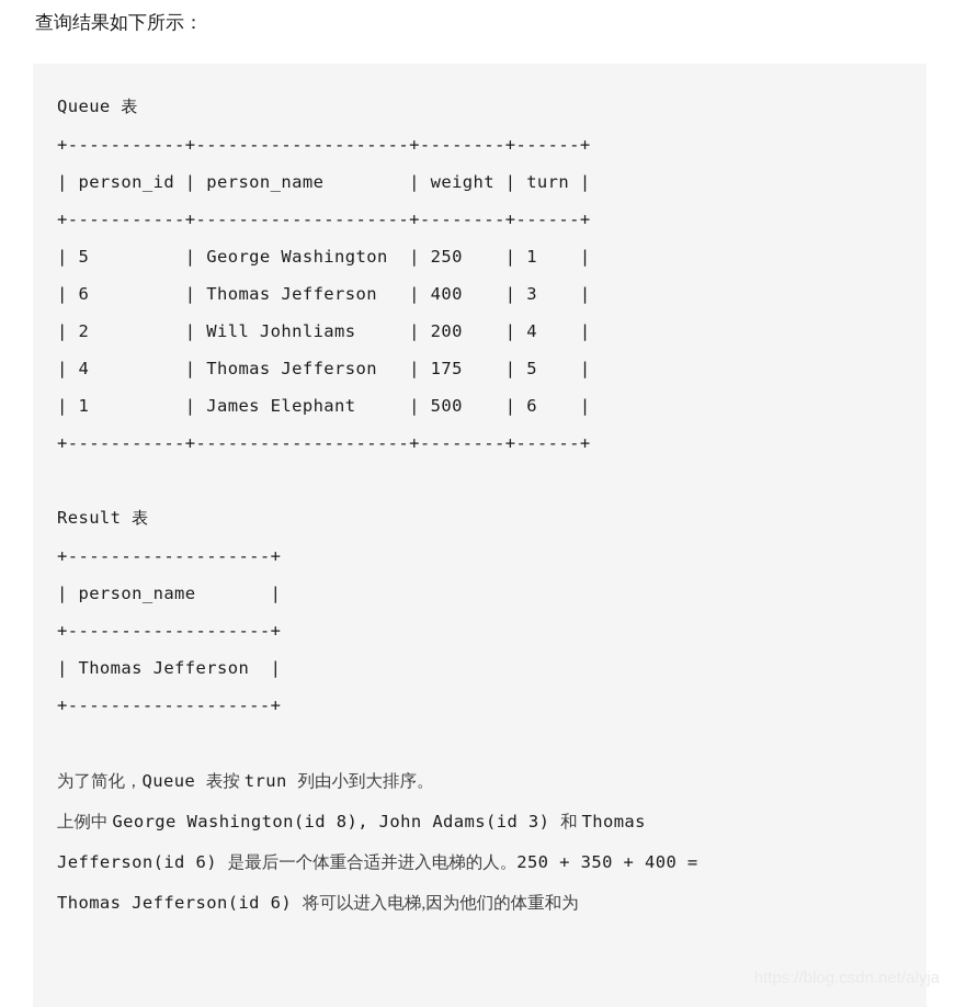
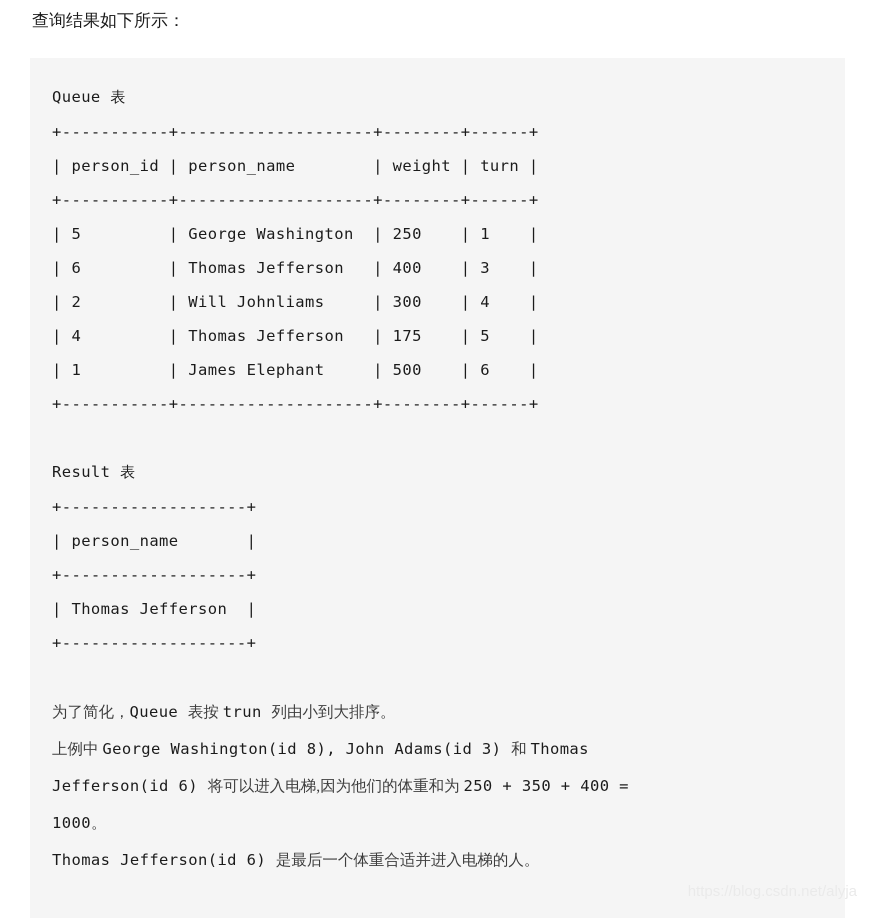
  查询结果如下所示：
  Queue 表
  +-----------+--------------------+--------+------+
  | person_id | person_name | weight | turn |
  +-----------+--------------------+--------+------+
  | 5 | George Washington | 250 | 1 |
  | 6 | Thomas Jefferson | 400 | 3 |
- | 2 | Will Johnliams | 200 | 4 |
+ | 2 | Will Johnliams | 300 | 4 |
  | 4 | Thomas Jefferson | 175 | 5 |
  | 1 | James Elephant | 500 | 6 |
  +-----------+--------------------+--------+------+
  Result 表
  +-------------------+
  | person_name |
  +-------------------+
  | Thomas Jefferson |
  +-------------------+
  为了简化，Queue 表按 trun 列由小到大排序。
  上例中 George Washington(id 8), John Adams(id 3) 和 Thomas
- Jefferson(id 6) 是最后一个体重合适并进入电梯的人。250 + 350 + 400 =
+ Jefferson(id 6) 将可以进入电梯,因为他们的体重和为 250 + 350 + 400 =
+ 1000。
- Thomas Jefferson(id 6) 将可以进入电梯,因为他们的体重和为
+ Thomas Jefferson(id 6) 是最后一个体重合适并进入电梯的人。
